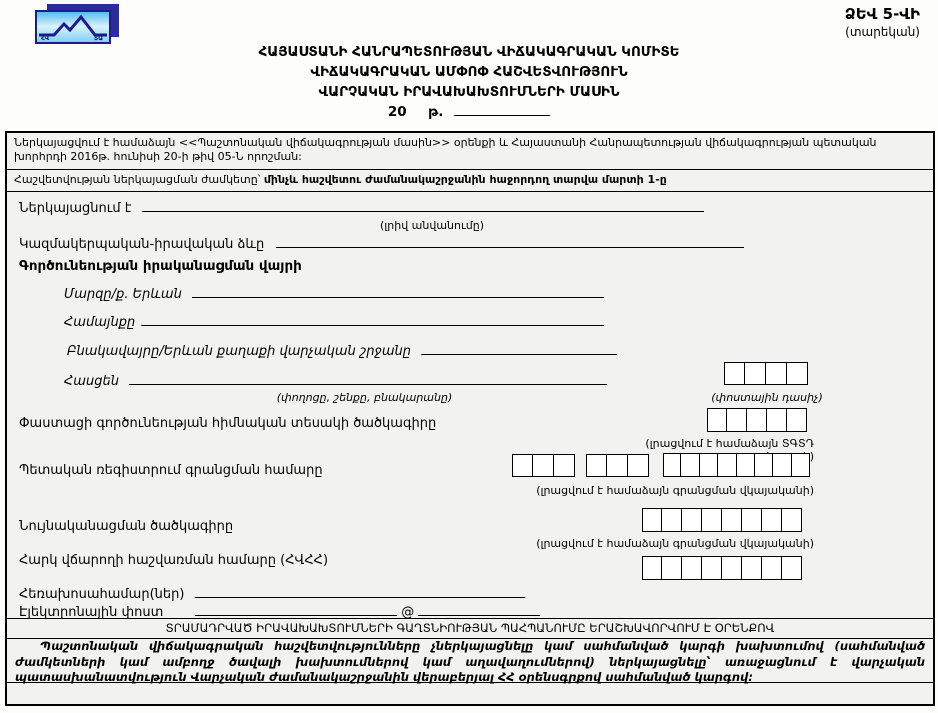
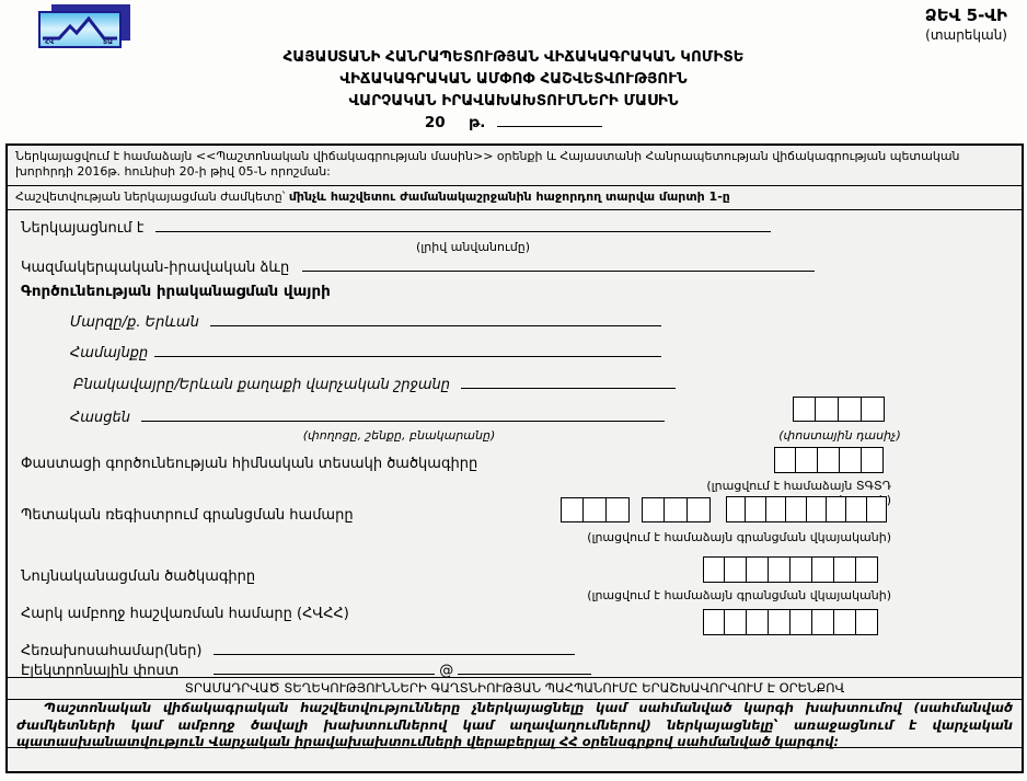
  ՁԵՎ 5-ՎԻ
  (տարեկան)
  ՀԱՅԱՍՏԱՆԻ ՀԱՆՐԱՊԵՏՈՒԹՅԱՆ ՎԻՃԱԿԱԳՐԱԿԱՆ ԿՈՄԻՏԵ
  ՎԻՃԱԿԱԳՐԱԿԱՆ ԱՄՓՈՓ ՀԱՇՎԵՏՎՈՒԹՅՈՒՆ
  ՎԱՐՉԱԿԱՆ ԻՐԱՎԱԽԱԽՏՈՒՄՆԵՐԻ ՄԱՍԻՆ
  20 թ.
  Ներկայացվում է համաձայն <<Պաշտոնական վիճակագրության մասին>> օրենքի և Հայաստանի Հանրապետության վիճակագրության պետական խորհրդի 2016թ. հունիսի 20-ի թիվ 05-Ն որոշման:
  Հաշվետվության ներկայացման ժամկետը՝ մինչև հաշվետու ժամանակաշրջանին հաջորդող տարվա մարտի 1-ը
  Ներկայացնում է
  (լրիվ անվանումը)
  Կազմակերպական-իրավական ձևը
  Գործունեության իրականացման վայրի
  Մարզը/ք. Երևան
  Համայնքը
  Բնակավայրը/Երևան քաղաքի վարչական շրջանը
  Հասցեն
  (փողոցը, շենքը, բնակարանը)
  (փոստային դասիչ)
  Փաստացի գործունեության հիմնական տեսակի ծածկագիրը
  Պետական ռեգիստրում գրանցման համարը
  (լրացվում է համաձայն գրանցման վկայականի)
  Նույնականացման ծածկագիրը
  (լրացվում է համաձայն գրանցման վկայականի)
- Հարկ վճարողի հաշվառման համարը (ՀՎՀՀ)
+ Հարկ ամբողջ հաշվառման համարը (ՀՎՀՀ)
  Հեռախոսահամար(ներ)
  Էլեկտրոնային փոստ @
- ՏՐԱՄԱԴՐՎԱԾ ԻՐԱՎԱԽԱԽՏՈՒՄՆԵՐԻ ԳԱՂՏՆԻՈՒԹՅԱՆ ՊԱՀՊԱՆՈՒՄԸ ԵՐԱՇԽԱՎՈՐՎՈՒՄ Է ՕՐԵՆՔՈՎ
+ ՏՐԱՄԱԴՐՎԱԾ ՏԵՂԵԿՈՒԹՅՈՒՆՆԵՐԻ ԳԱՂՏՆԻՈՒԹՅԱՆ ՊԱՀՊԱՆՈՒՄԸ ԵՐԱՇԽԱՎՈՐՎՈՒՄ Է ՕՐԵՆՔՈՎ
- Պաշտոնական վիճակագրական հաշվետվությունները չներկայացնելը կամ սահմանված կարգի խախտումով (սահմանված ժամկետների կամ ամբողջ ծավալի խախտումներով կամ աղավաղումներով) ներկայացնելը՝ առաջացնում է վարչական պատասխանատվություն Վարչական ժամանակաշրջանին վերաբերյալ ՀՀ օրենսգրքով սահմանված կարգով:
+ Պաշտոնական վիճակագրական հաշվետվությունները չներկայացնելը կամ սահմանված կարգի խախտումով (սահմանված ժամկետների կամ ամբողջ ծավալի խախտումներով կամ աղավաղումներով) ներկայացնելը՝ առաջացնում է վարչական պատասխանատվություն Վարչական իրավախախտումների վերաբերյալ ՀՀ օրենսգրքով սահմանված կարգով:
